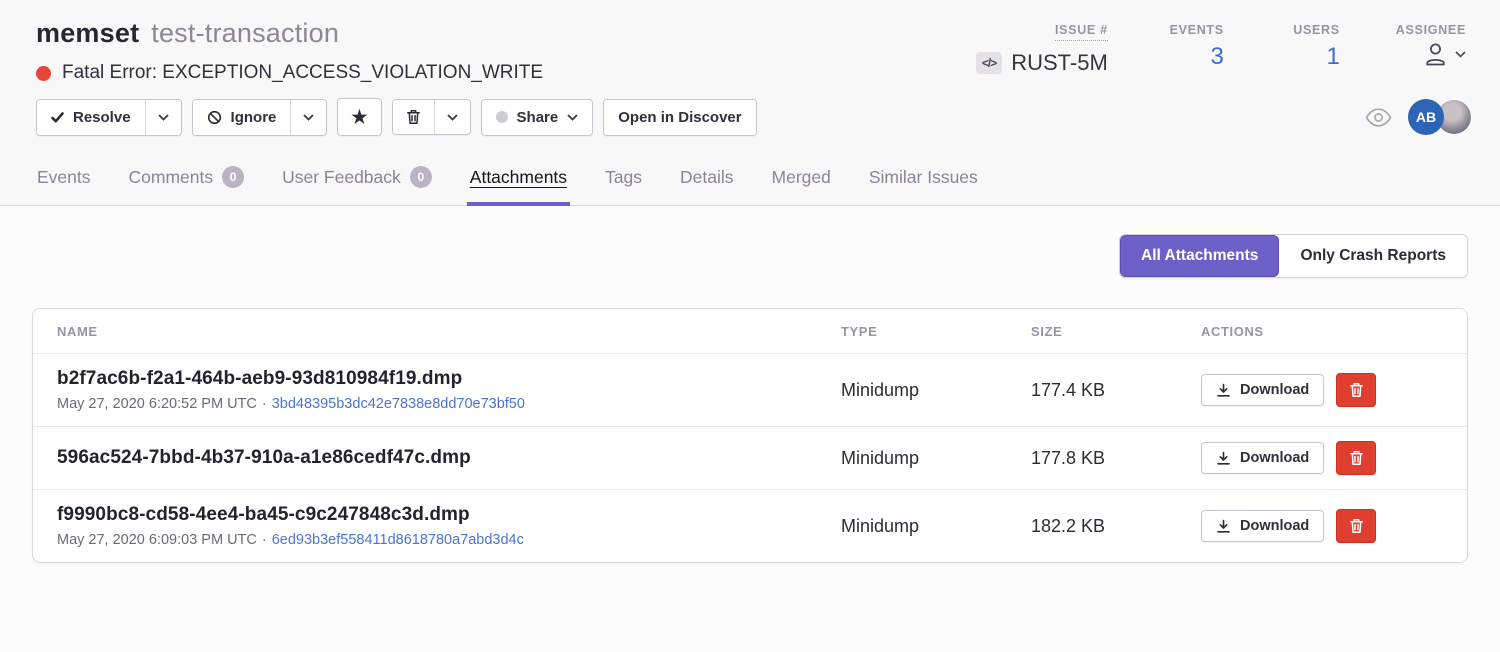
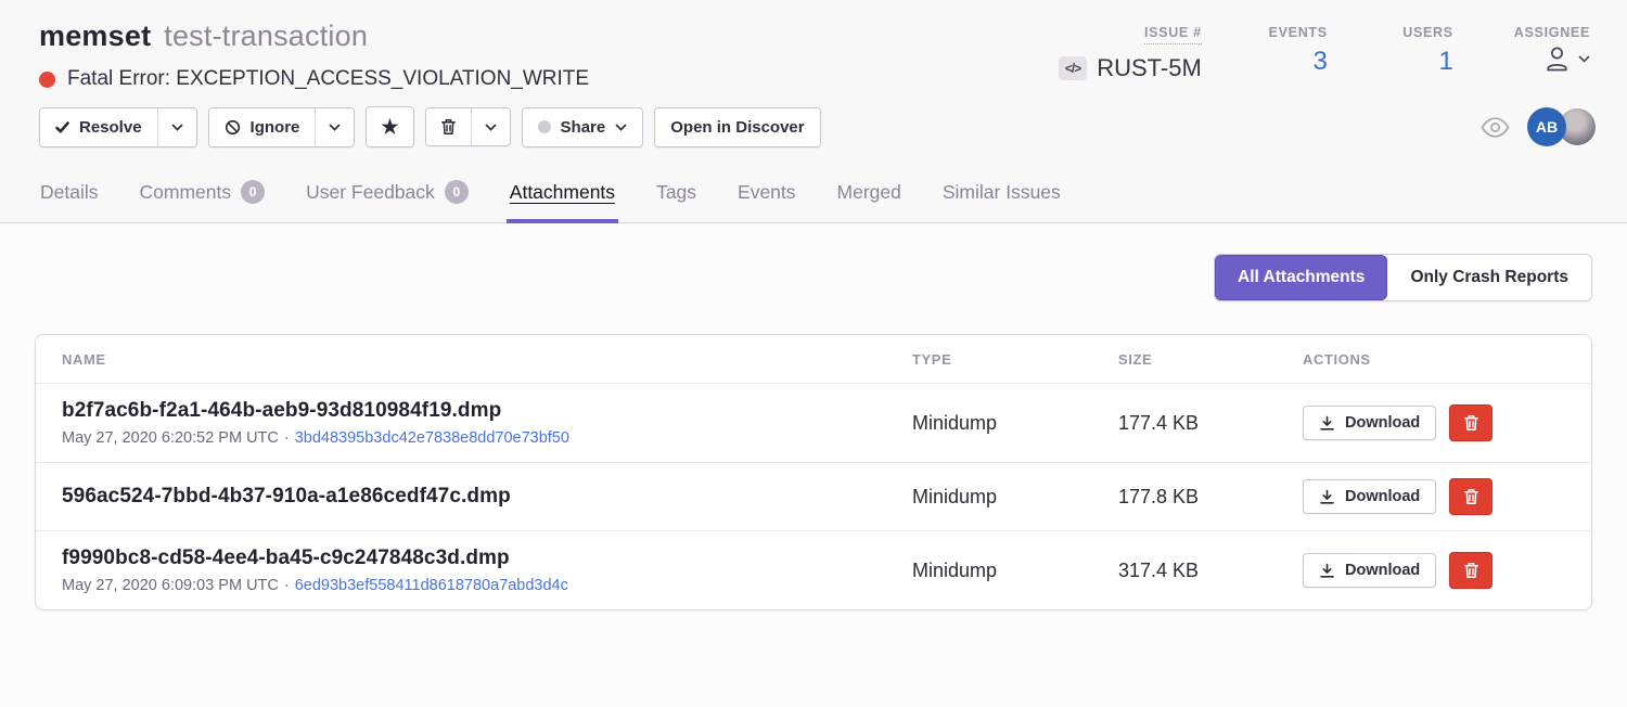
  memset test-transaction
  Fatal Error: EXCEPTION_ACCESS_VIOLATION_WRITE
  ISSUE #
  </>
  RUST-5M
  EVENTS
  3
  USERS
  1
  ASSIGNEE
  Resolve
  Ignore
  ★
  Share
  Open in Discover
  AB
- Events
+ Details
  Comments
  0
  User Feedback
  0
  Attachments
  Tags
- Details
+ Events
  Merged
  Similar Issues
  All Attachments
  Only Crash Reports
  NAME
  TYPE
  SIZE
  ACTIONS
  b2f7ac6b-f2a1-464b-aeb9-93d810984f19.dmp
  May 27, 2020 6:20:52 PM UTC · 3bd48395b3dc42e7838e8dd70e73bf50
  Minidump
  177.4 KB
  Download
  596ac524-7bbd-4b37-910a-a1e86cedf47c.dmp
  Minidump
  177.8 KB
  Download
  f9990bc8-cd58-4ee4-ba45-c9c247848c3d.dmp
  May 27, 2020 6:09:03 PM UTC · 6ed93b3ef558411d8618780a7abd3d4c
  Minidump
- 182.2 KB
+ 317.4 KB
  Download
